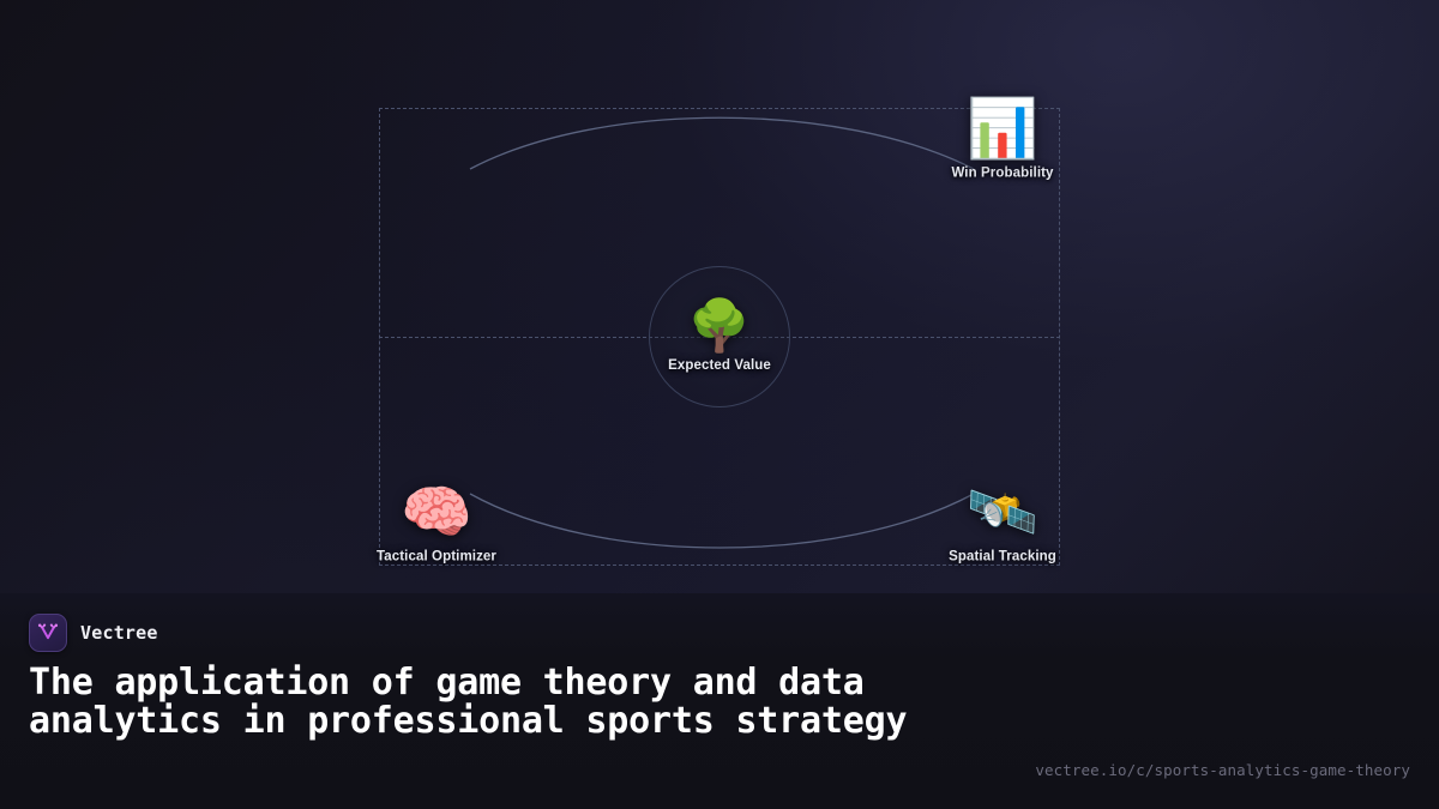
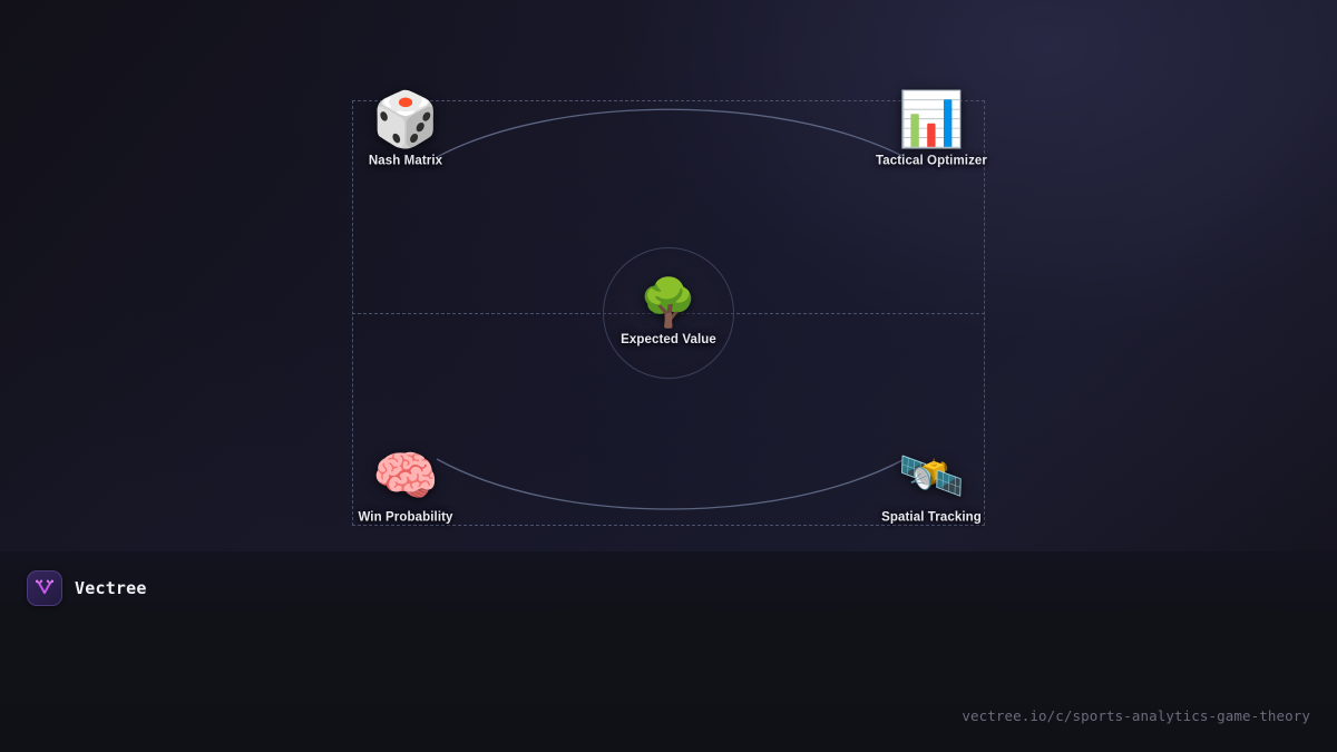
+ 🎲
+ Nash Matrix
  📊
- Win Probability
+ Tactical Optimizer
  🌳
  Expected Value
  🧠
- Tactical Optimizer
+ Win Probability
  🛰️
  Spatial Tracking
  Vectree
- The application of game theory and data analytics in professional sports strategy
  vectree.io/c/sports-analytics-game-theory
